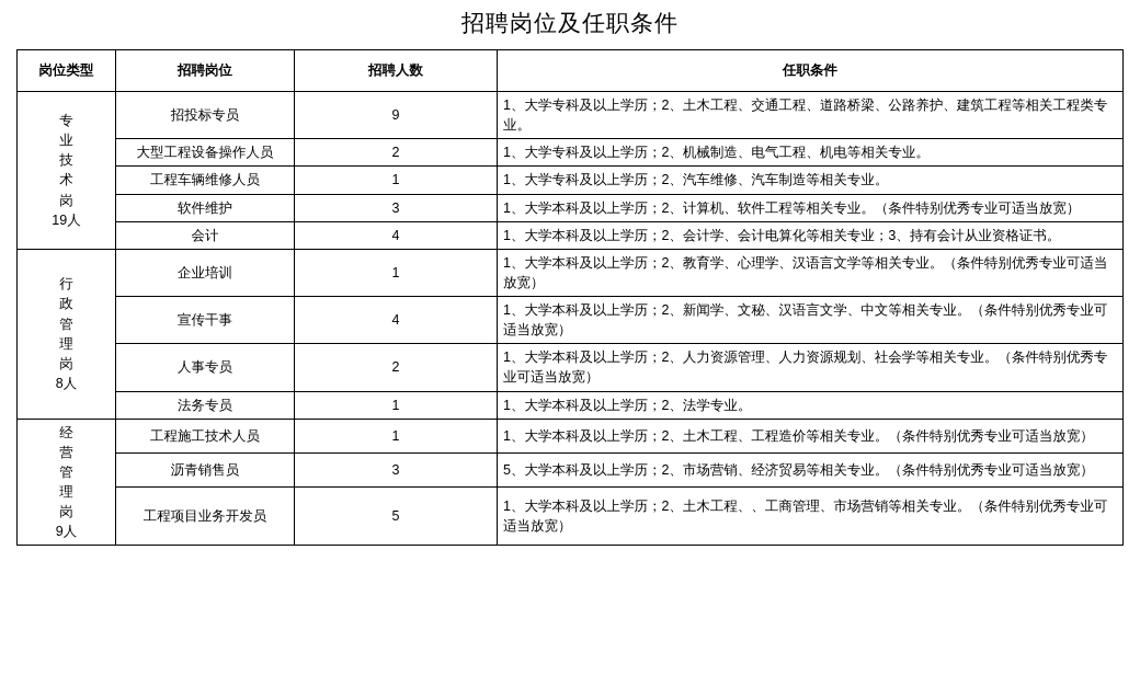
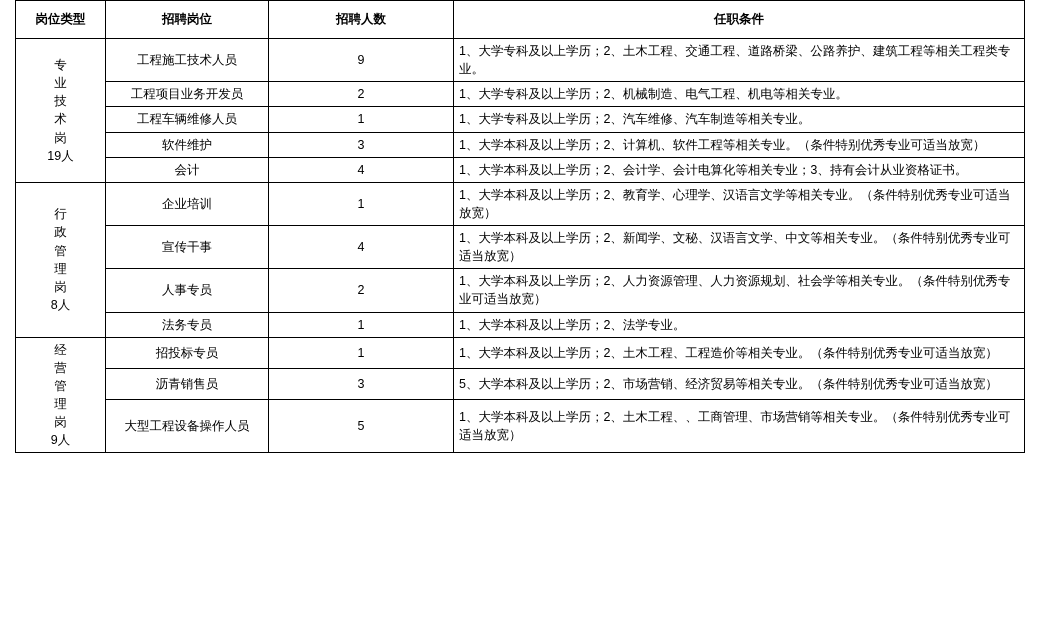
- 招聘岗位及任职条件
  岗位类型	招聘岗位	招聘人数	任职条件
- 专 业 技 术 岗 19人	招投标专员	9	1、大学专科及以上学历；2、土木工程、交通工程、道路桥梁、公路养护、建筑工程等相关工程类专业。
+ 专 业 技 术 岗 19人	工程施工技术人员	9	1、大学专科及以上学历；2、土木工程、交通工程、道路桥梁、公路养护、建筑工程等相关工程类专业。
- 大型工程设备操作人员	2	1、大学专科及以上学历；2、机械制造、电气工程、机电等相关专业。
+ 工程项目业务开发员	2	1、大学专科及以上学历；2、机械制造、电气工程、机电等相关专业。
  工程车辆维修人员	1	1、大学专科及以上学历；2、汽车维修、汽车制造等相关专业。
  软件维护	3	1、大学本科及以上学历；2、计算机、软件工程等相关专业。（条件特别优秀专业可适当放宽）
  会计	4	1、大学本科及以上学历；2、会计学、会计电算化等相关专业；3、持有会计从业资格证书。
  行 政 管 理 岗 8人	企业培训	1	1、大学本科及以上学历；2、教育学、心理学、汉语言文学等相关专业。（条件特别优秀专业可适当放宽）
  宣传干事	4	1、大学本科及以上学历；2、新闻学、文秘、汉语言文学、中文等相关专业。（条件特别优秀专业可适当放宽）
  人事专员	2	1、大学本科及以上学历；2、人力资源管理、人力资源规划、社会学等相关专业。（条件特别优秀专业可适当放宽）
  法务专员	1	1、大学本科及以上学历；2、法学专业。
- 经 营 管 理 岗 9人	工程施工技术人员	1	1、大学本科及以上学历；2、土木工程、工程造价等相关专业。（条件特别优秀专业可适当放宽）
+ 经 营 管 理 岗 9人	招投标专员	1	1、大学本科及以上学历；2、土木工程、工程造价等相关专业。（条件特别优秀专业可适当放宽）
  沥青销售员	3	5、大学本科及以上学历；2、市场营销、经济贸易等相关专业。（条件特别优秀专业可适当放宽）
- 工程项目业务开发员	5	1、大学本科及以上学历；2、土木工程、、工商管理、市场营销等相关专业。（条件特别优秀专业可适当放宽）
+ 大型工程设备操作人员	5	1、大学本科及以上学历；2、土木工程、、工商管理、市场营销等相关专业。（条件特别优秀专业可适当放宽）
